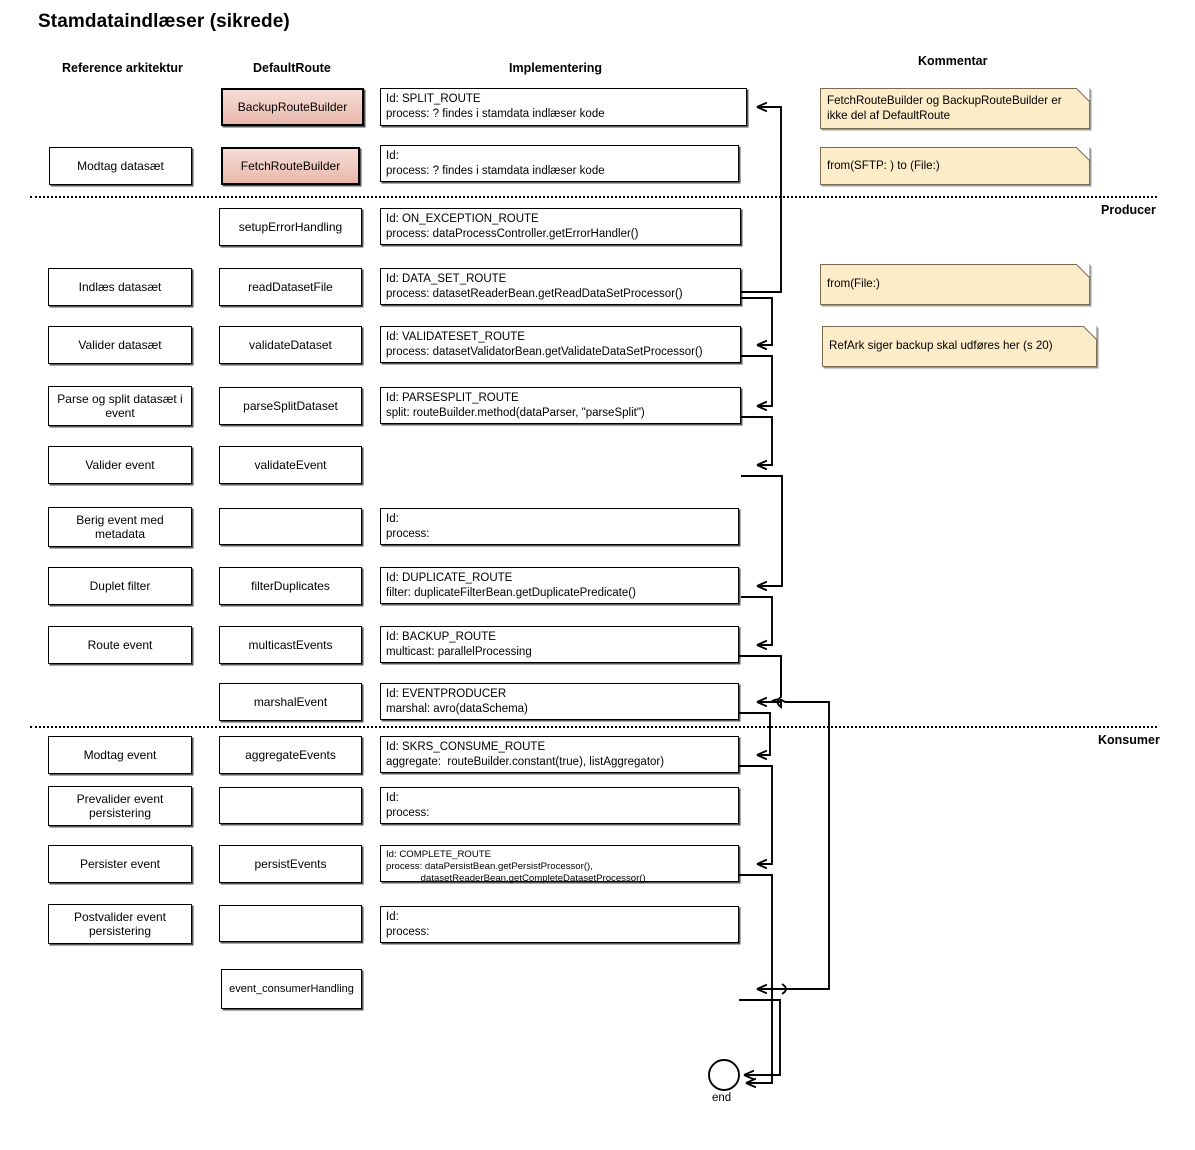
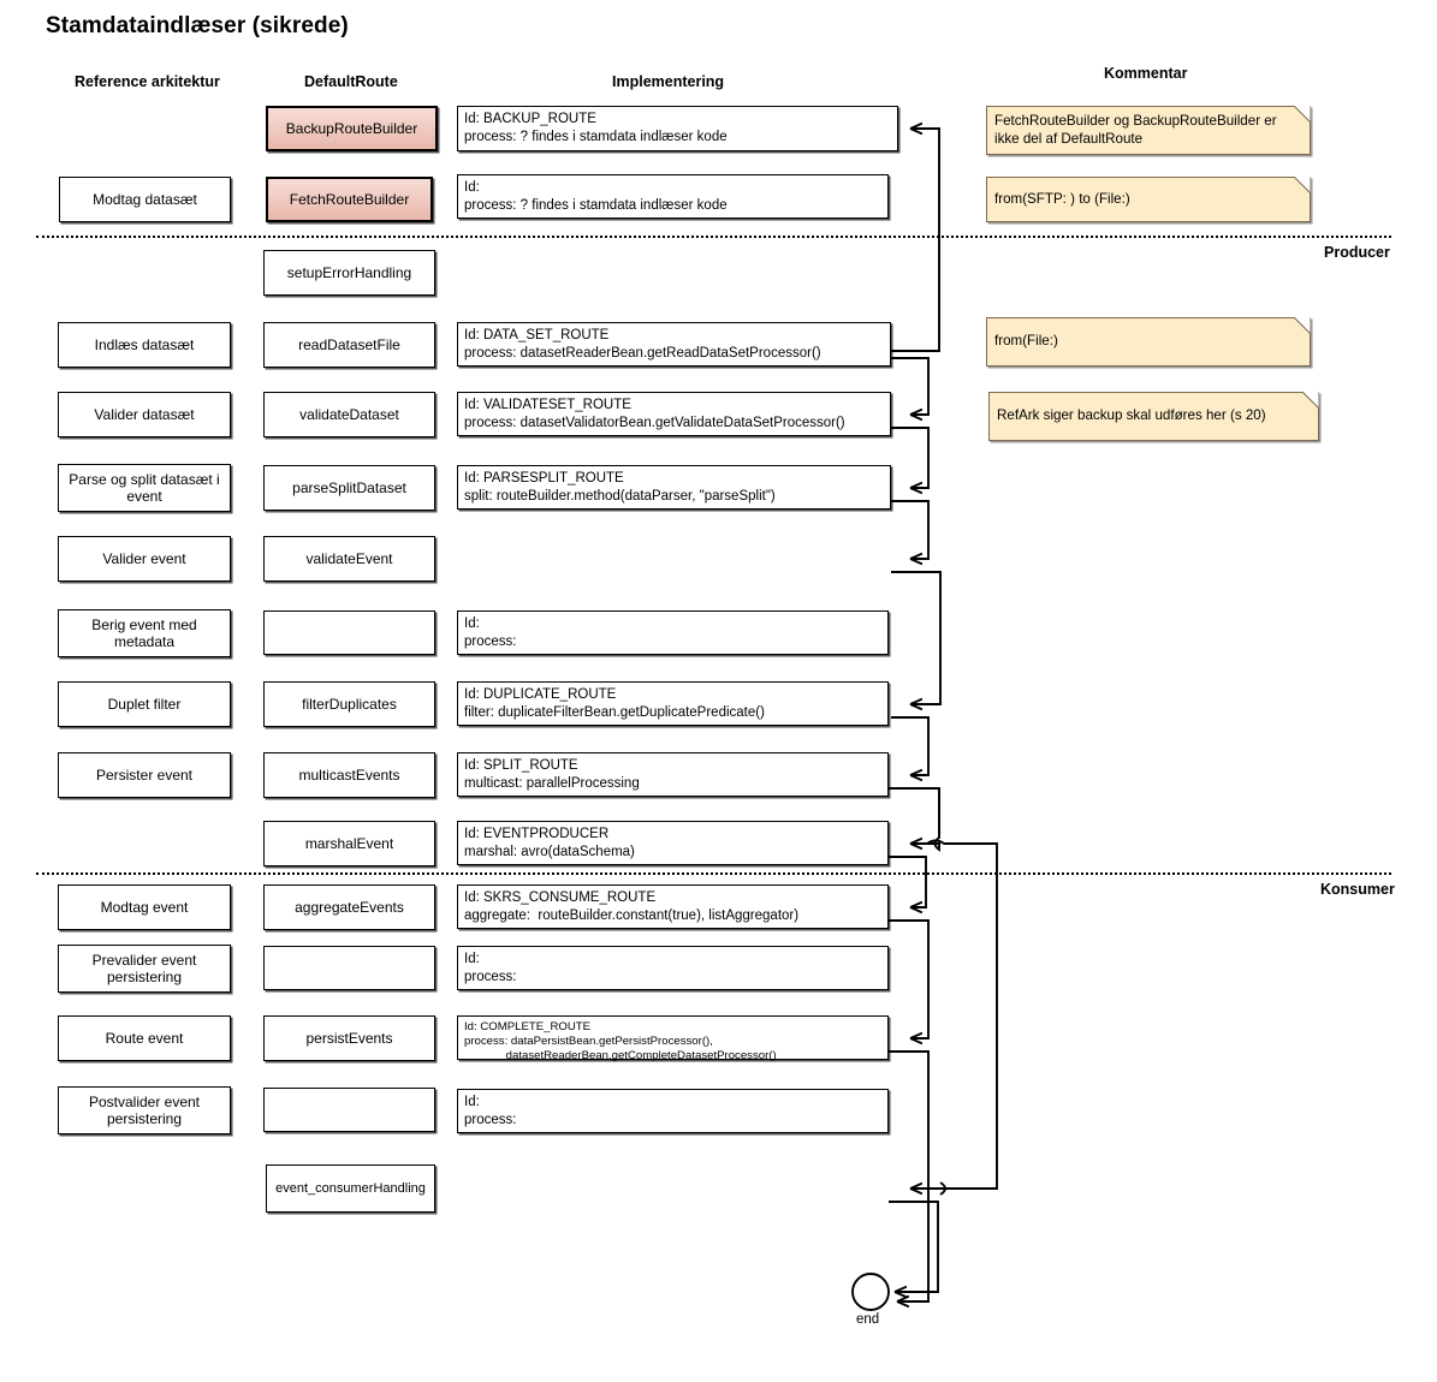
  Stamdataindlæser (sikrede)
  Reference arkitektur
  DefaultRoute
  Implementering
  Kommentar
  BackupRouteBuilder
- Id: SPLIT_ROUTE
+ Id: BACKUP_ROUTE
  process: ? findes i stamdata indlæser kode
  Modtag datasæt
  FetchRouteBuilder
  Id:
  process: ? findes i stamdata indlæser kode
  Producer
  setupErrorHandling
- Id: ON_EXCEPTION_ROUTE
- process: dataProcessController.getErrorHandler()
  Indlæs datasæt
  readDatasetFile
  Id: DATA_SET_ROUTE
  process: datasetReaderBean.getReadDataSetProcessor()
  Valider datasæt
  validateDataset
  Id: VALIDATESET_ROUTE
  process: datasetValidatorBean.getValidateDataSetProcessor()
  Parse og split datasæt i event
  parseSplitDataset
  Id: PARSESPLIT_ROUTE
  split: routeBuilder.method(dataParser, "parseSplit")
  Valider event
  validateEvent
  Berig event med metadata
  Id:
  process:
  Duplet filter
  filterDuplicates
  Id: DUPLICATE_ROUTE
  filter: duplicateFilterBean.getDuplicatePredicate()
- Route event
+ Persister event
  multicastEvents
- Id: BACKUP_ROUTE
+ Id: SPLIT_ROUTE
  multicast: parallelProcessing
  marshalEvent
  Id: EVENTPRODUCER
  marshal: avro(dataSchema)
  Konsumer
  Modtag event
  aggregateEvents
  Id: SKRS_CONSUME_ROUTE
  aggregate: routeBuilder.constant(true), listAggregator)
  Prevalider event persistering
  Id:
  process:
- Persister event
+ Route event
  persistEvents
  Id: COMPLETE_ROUTE
  process: dataPersistBean.getPersistProcessor(),
  datasetReaderBean.getCompleteDatasetProcessor()
  Postvalider event persistering
  Id:
  process:
  event_consumerHandling
  FetchRouteBuilder og BackupRouteBuilder er
  ikke del af DefaultRoute
  from(SFTP: ) to (File:)
  from(File:)
  RefArk siger backup skal udføres her (s 20)
  end
